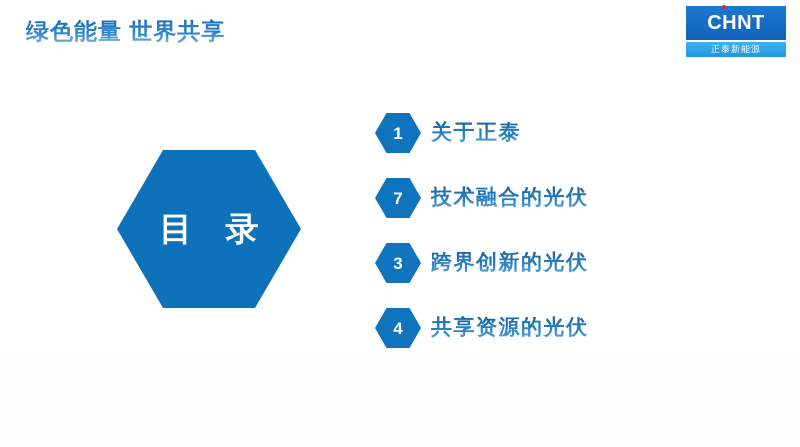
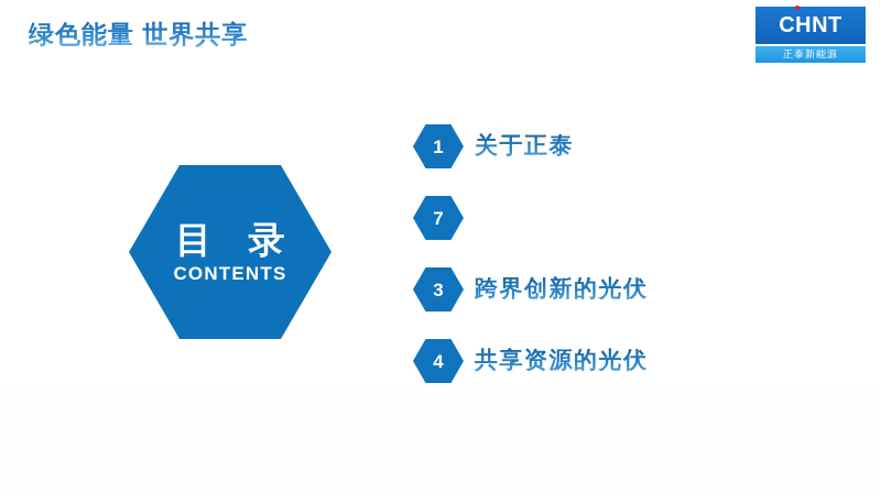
  绿色能量 世界共享
  CHNT
  正泰新能源
  目 录
+ CONTENTS
  1
  关于正泰
  7
- 技术融合的光伏
  3
  跨界创新的光伏
  4
  共享资源的光伏
